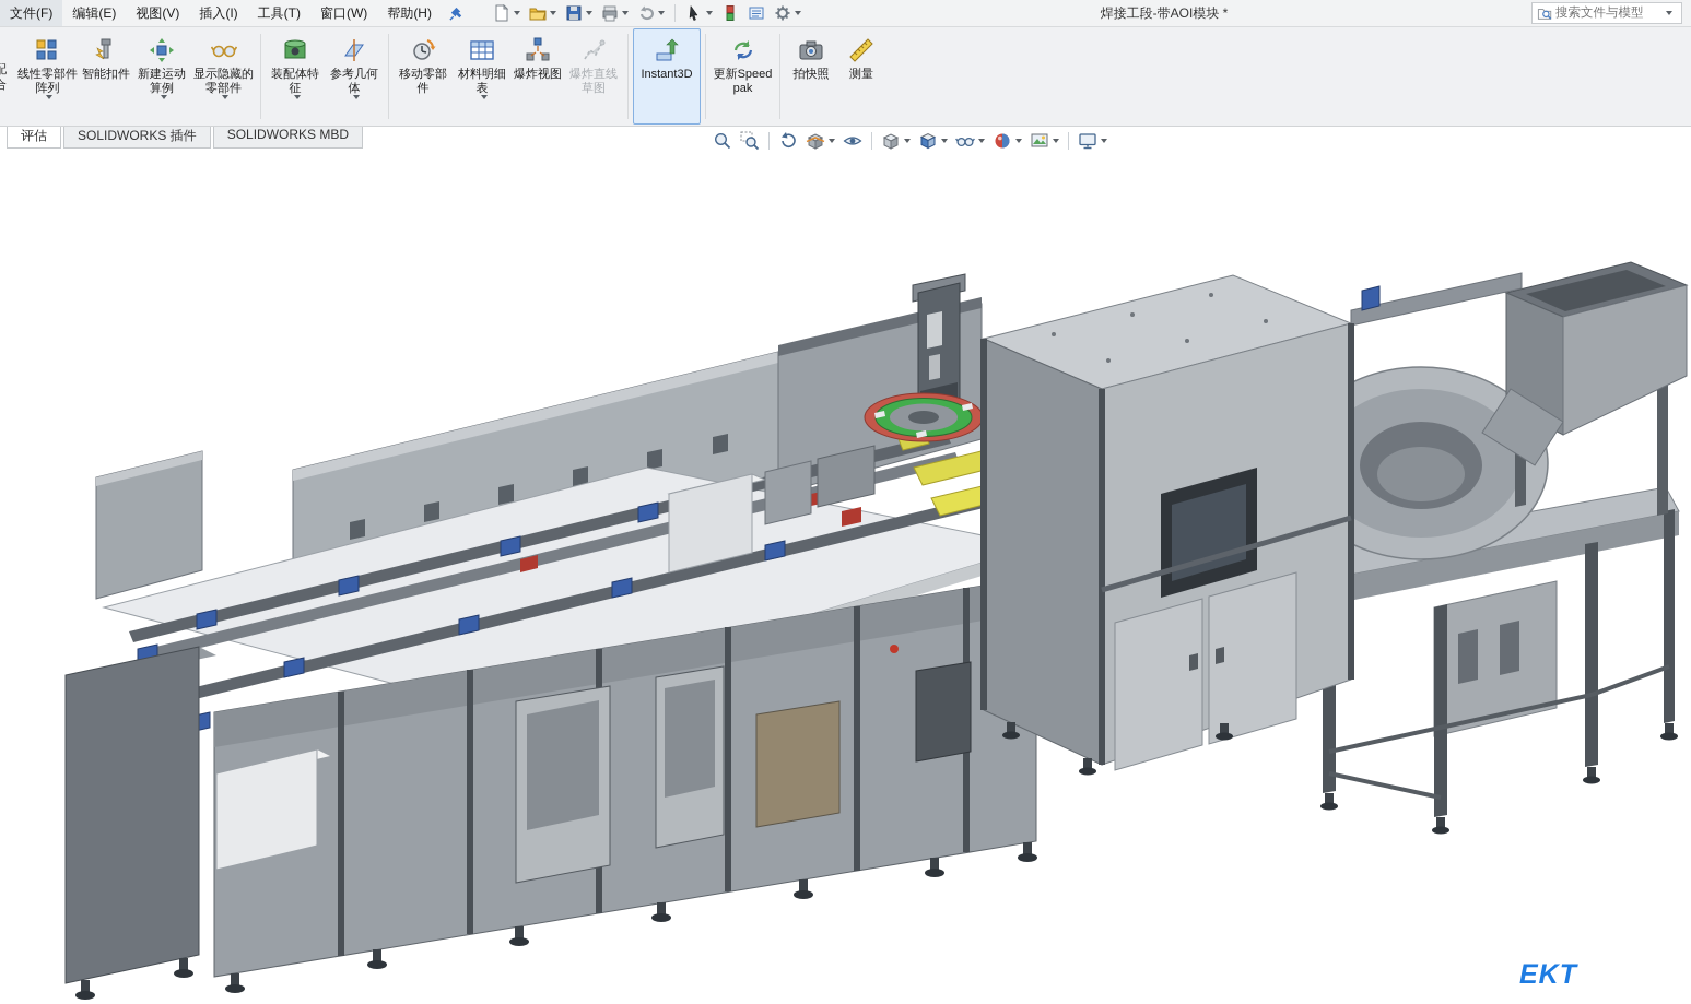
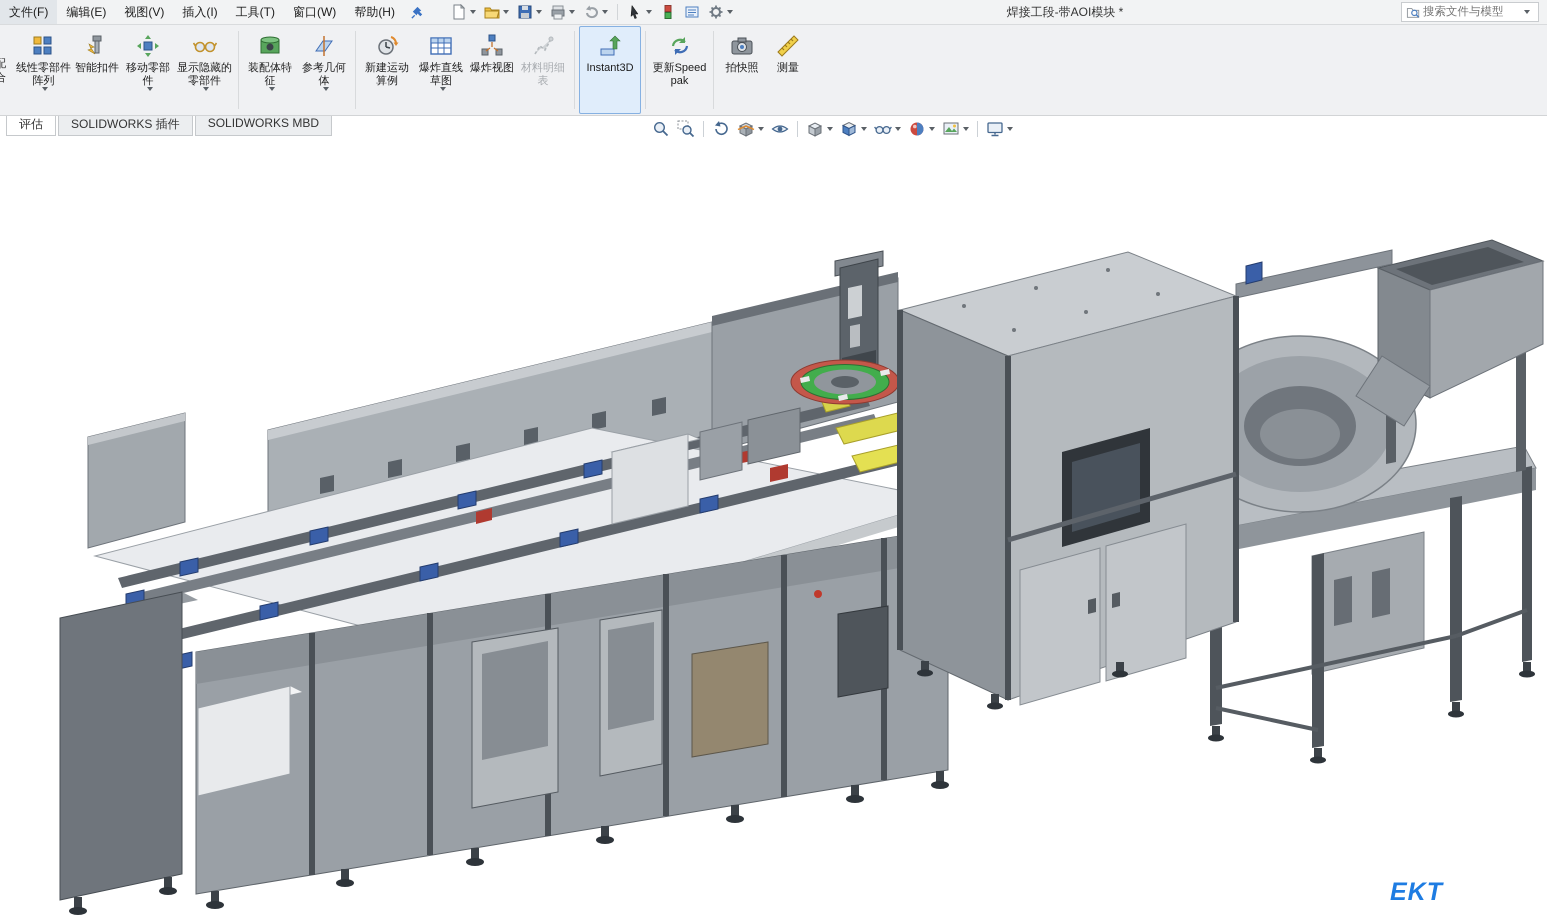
  文件(F)
  编辑(E)
  视图(V)
  插入(I)
  工具(T)
  窗口(W)
  帮助(H)
  焊接工段-带AOI模块 *
  搜索文件与模型
  线性零部件阵列
  智能扣件
- 新建运动算例
+ 移动零部件
  显示隐藏的零部件
  装配体特征
  参考几何体
- 移动零部件
+ 新建运动算例
- 材料明细表
+ 爆炸直线草图
  爆炸视图
- 爆炸直线草图
+ 材料明细表
  Instant3D
  更新Speedpak
  拍快照
  测量
  配合
  评估
  SOLIDWORKS 插件
  SOLIDWORKS MBD
  EKT
